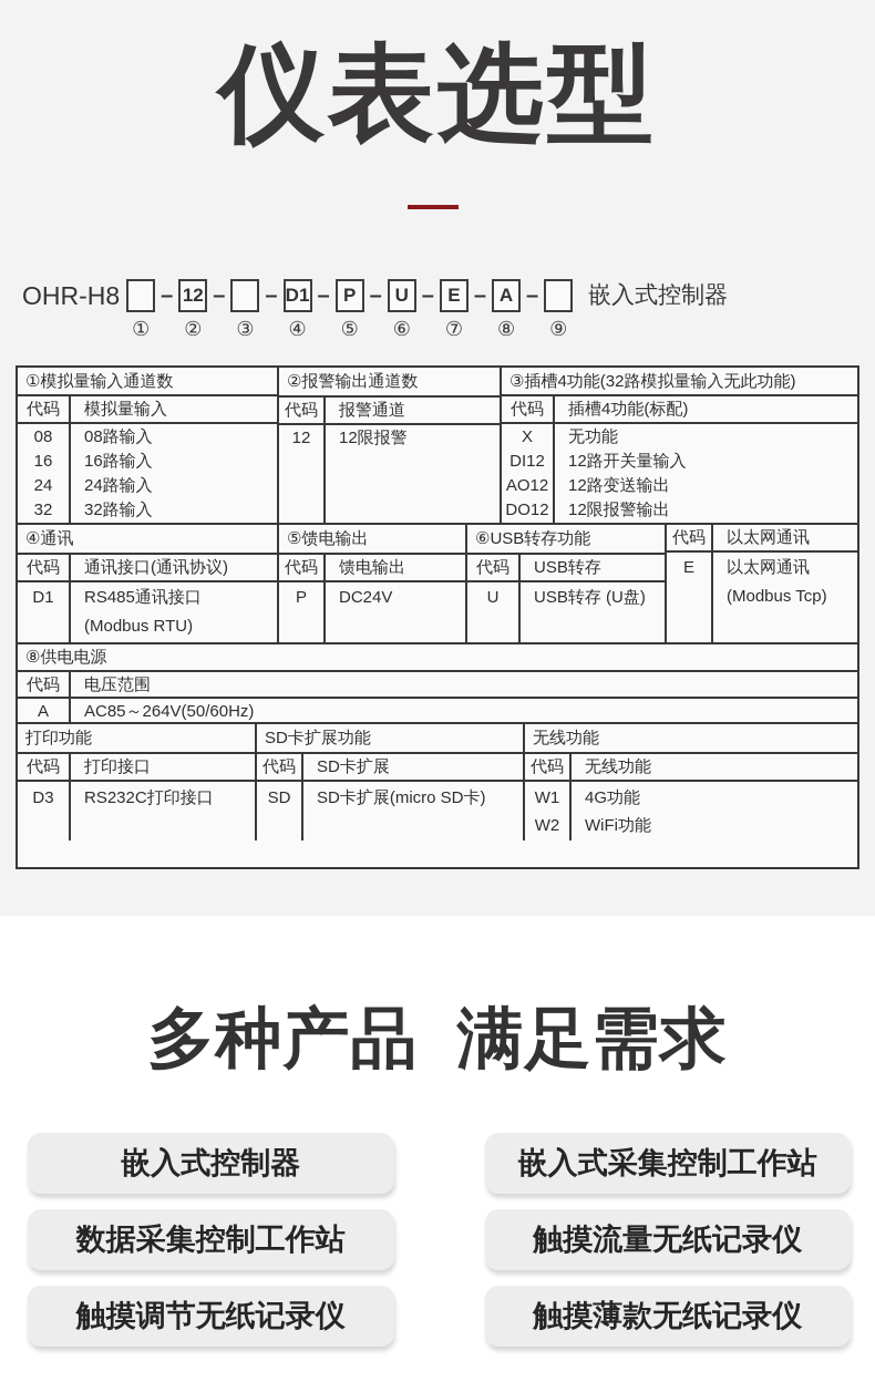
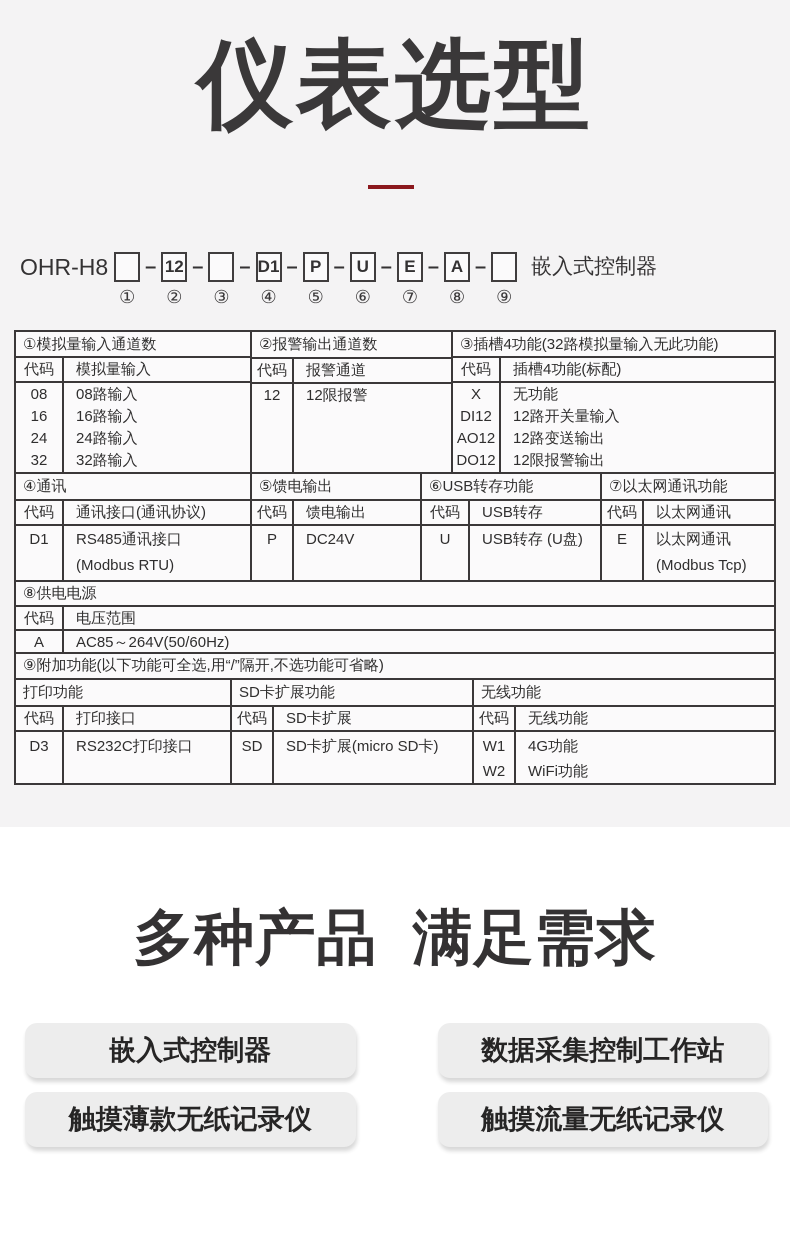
  仪表选型
  OHR-H8
  ①
  –
  12
  ②
  –
  ③
  –
  D1
  ④
  –
  P
  ⑤
  –
  U
  ⑥
  –
  E
  ⑦
  –
  A
  ⑧
  –
  ⑨
  嵌入式控制器
  ①模拟量输入通道数
  代码
  模拟量输入
  08
  16
  24
  32
  08路输入
  16路输入
  24路输入
  32路输入
  ②报警输出通道数
  代码
  报警通道
  12
  12限报警
  ③插槽4功能(32路模拟量输入无此功能)
  代码
  插槽4功能(标配)
  X
  DI12
  AO12
  DO12
  无功能
  12路开关量输入
  12路变送输出
  12限报警输出
  ④通讯
  代码
  通讯接口(通讯协议)
  D1
  RS485通讯接口
  (Modbus RTU)
  ⑤馈电输出
  代码
  馈电输出
  P
  DC24V
  ⑥USB转存功能
  代码
  USB转存
  U
  USB转存 (U盘)
+ ⑦以太网通讯功能
  代码
  以太网通讯
  E
  以太网通讯
  (Modbus Tcp)
  ⑧供电电源
  代码
  电压范围
  A
  AC85～264V(50/60Hz)
+ ⑨附加功能(以下功能可全选,用“/”隔开,不选功能可省略)
  打印功能
  代码
  打印接口
  D3
  RS232C打印接口
  SD卡扩展功能
  代码
  SD卡扩展
  SD
  SD卡扩展(micro SD卡)
  无线功能
  代码
  无线功能
  W1
  W2
  4G功能
  WiFi功能
  多种产品 满足需求
  嵌入式控制器
- 嵌入式采集控制工作站
  数据采集控制工作站
- 触摸流量无纸记录仪
+ 触摸薄款无纸记录仪
- 触摸调节无纸记录仪
- 触摸薄款无纸记录仪
+ 触摸流量无纸记录仪
